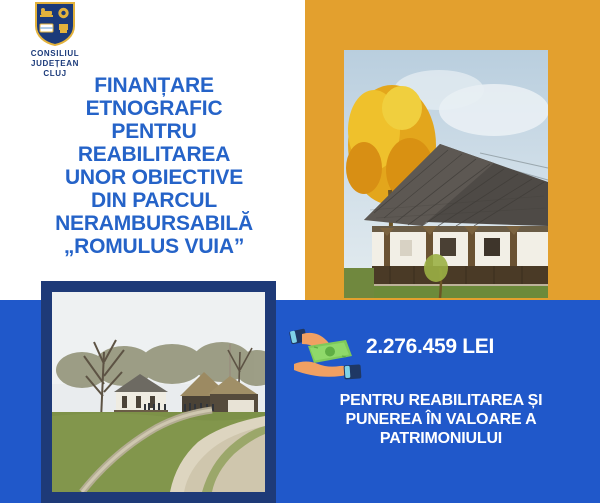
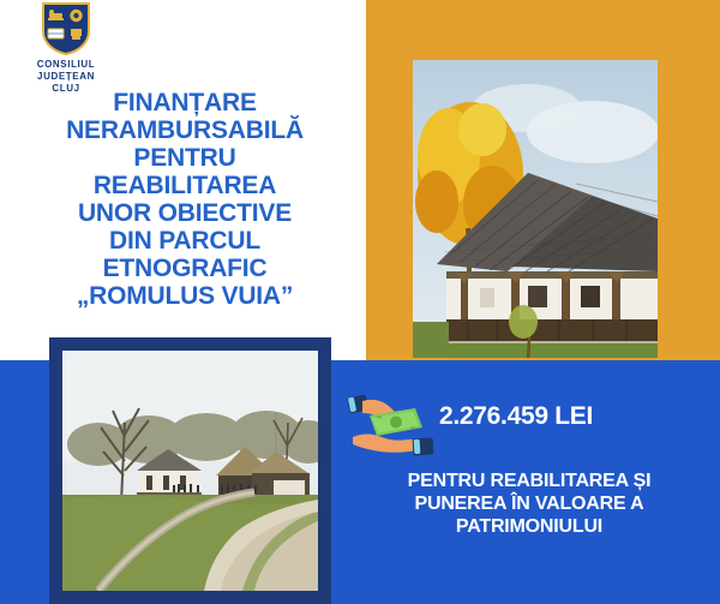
  CONSILIUL
  JUDEȚEAN
  CLUJ
  FINANȚARE
- ETNOGRAFIC
+ NERAMBURSABILĂ
  PENTRU
  REABILITAREA
  UNOR OBIECTIVE
  DIN PARCUL
- NERAMBURSABILĂ
+ ETNOGRAFIC
  „ROMULUS VUIA”
  2.276.459 LEI
  PENTRU REABILITAREA ȘI
  PUNEREA ÎN VALOARE A
  PATRIMONIULUI
